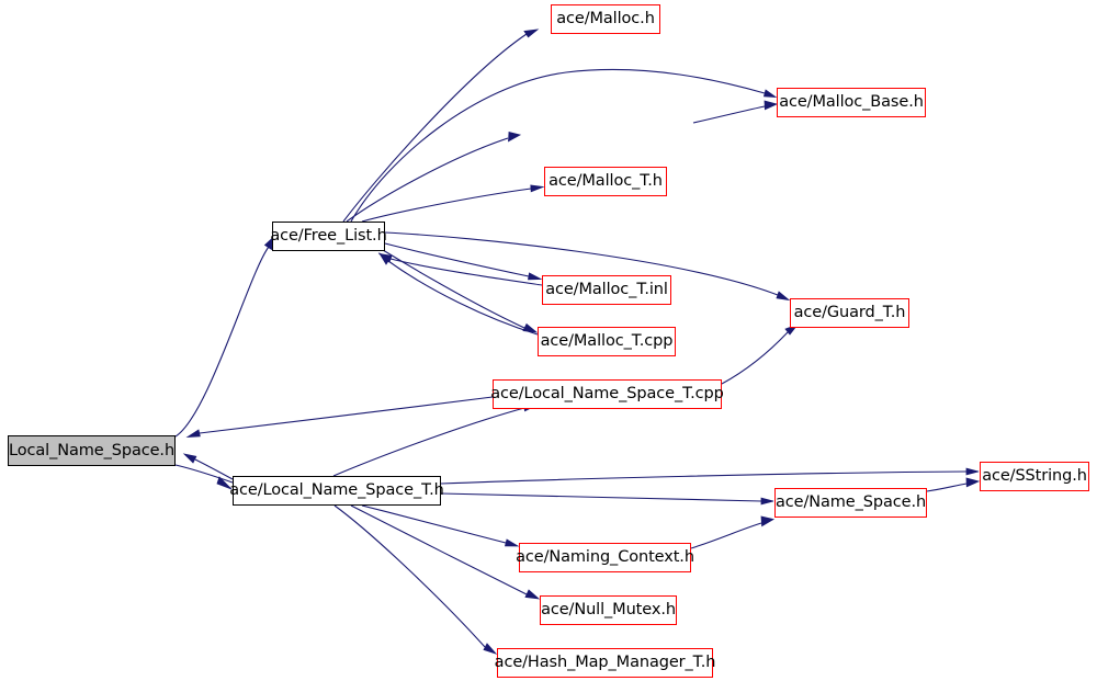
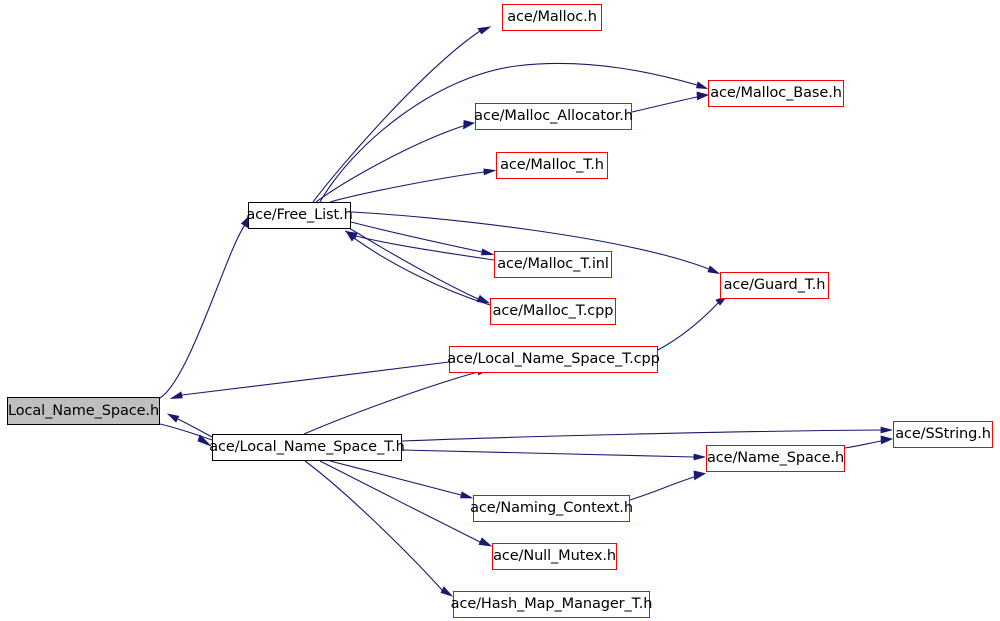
  Local_Name_Space.h
  ace/Free_List.h
  ace/Malloc.h
  ace/Malloc_Base.h
+ ace/Malloc_Allocator.h
  ace/Malloc_T.h
  ace/Malloc_T.inl
  ace/Malloc_T.cpp
  ace/Guard_T.h
  ace/Local_Name_Space_T.cpp
  ace/Local_Name_Space_T.h
  ace/SString.h
  ace/Name_Space.h
  ace/Naming_Context.h
  ace/Null_Mutex.h
  ace/Hash_Map_Manager_T.h
